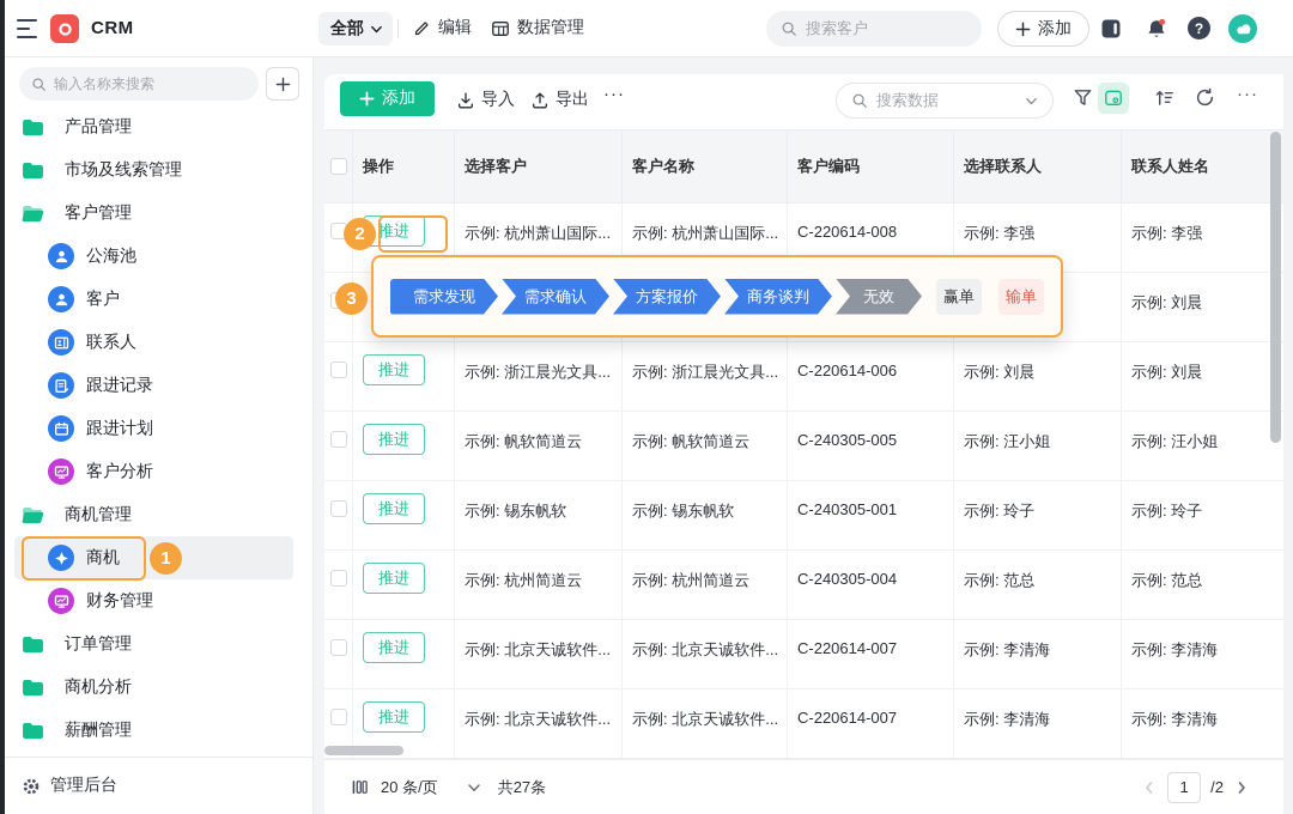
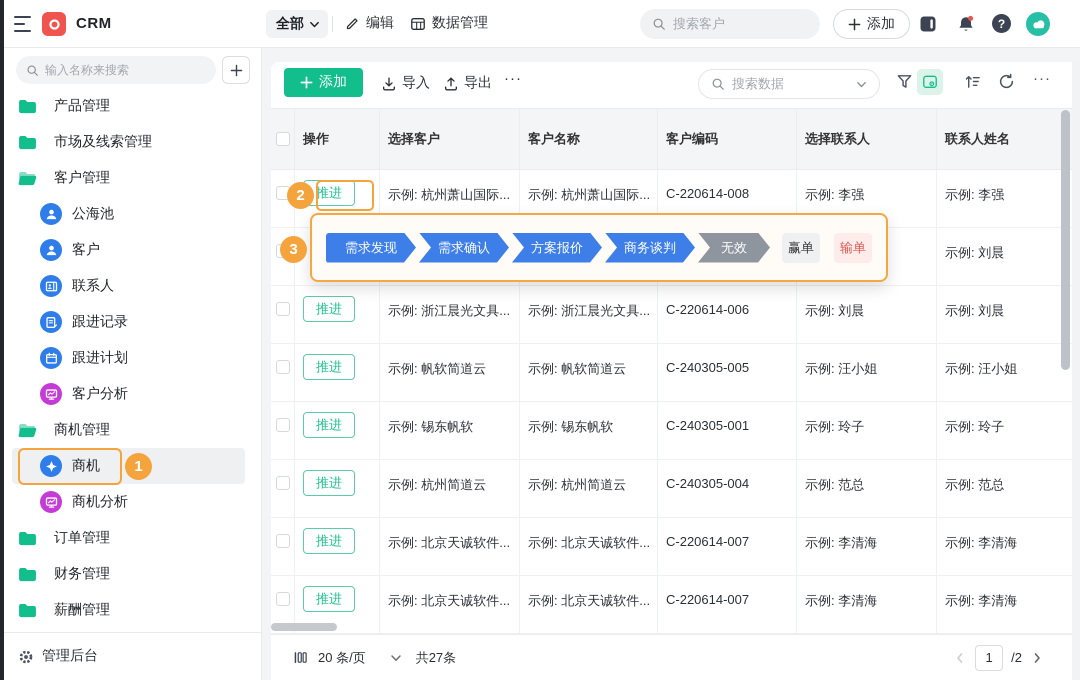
  CRM
  全部
  编辑
  数据管理
  搜索客户
  添加
  ?
  输入名称来搜索
  产品管理
  市场及线索管理
  客户管理
  公海池
  客户
  联系人
  跟进记录
  跟进计划
  客户分析
  商机管理
  商机
- 财务管理
+ 商机分析
  订单管理
- 商机分析
+ 财务管理
  薪酬管理
  管理后台
  添加
  导入
  导出
  ···
  搜索数据
  ···
  操作
  选择客户
  客户名称
  客户编码
  选择联系人
  联系人姓名
  推进
  示例: 杭州萧山国际...
  示例: 杭州萧山国际...
  C-220614-008
  示例: 李强
  示例: 李强
  示例: 刘晨
  推进
  示例: 浙江晨光文具...
  示例: 浙江晨光文具...
  C-220614-006
  示例: 刘晨
  示例: 刘晨
  推进
  示例: 帆软简道云
  示例: 帆软简道云
  C-240305-005
  示例: 汪小姐
  示例: 汪小姐
  推进
  示例: 锡东帆软
  示例: 锡东帆软
  C-240305-001
  示例: 玲子
  示例: 玲子
  推进
  示例: 杭州简道云
  示例: 杭州简道云
  C-240305-004
  示例: 范总
  示例: 范总
  推进
  示例: 北京天诚软件...
  示例: 北京天诚软件...
  C-220614-007
  示例: 李清海
  示例: 李清海
  推进
  示例: 北京天诚软件...
  示例: 北京天诚软件...
  C-220614-007
  示例: 李清海
  示例: 李清海
  20 条/页
  共27条
  1
  /2
  需求发现
  需求确认
  方案报价
  商务谈判
  无效
  赢单
  输单
  1
  2
  3
